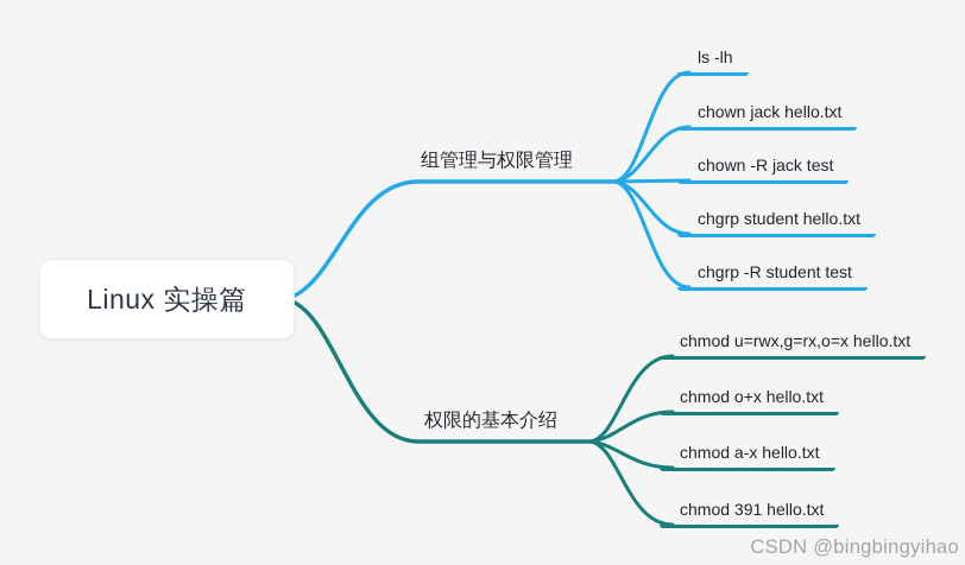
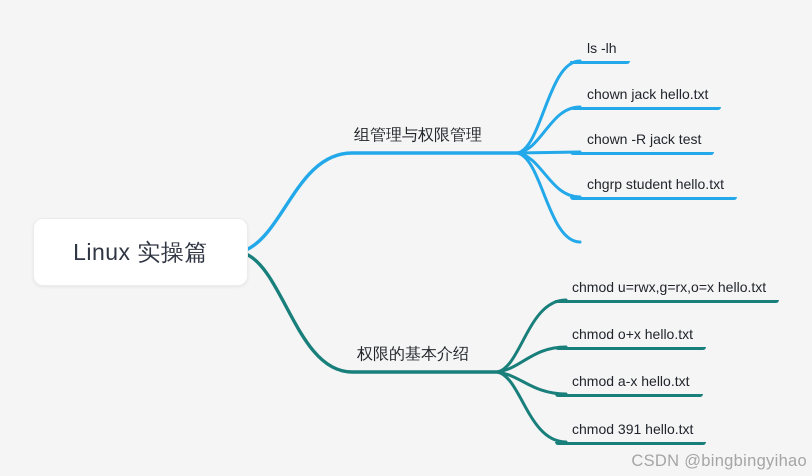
  Linux 实操篇
  组管理与权限管理
  权限的基本介绍
  ls -lh
  chown jack hello.txt
  chown -R jack test
  chgrp student hello.txt
- chgrp -R student test
  chmod u=rwx,g=rx,o=x hello.txt
  chmod o+x hello.txt
  chmod a-x hello.txt
  chmod 391 hello.txt
  CSDN @bingbingyihao
